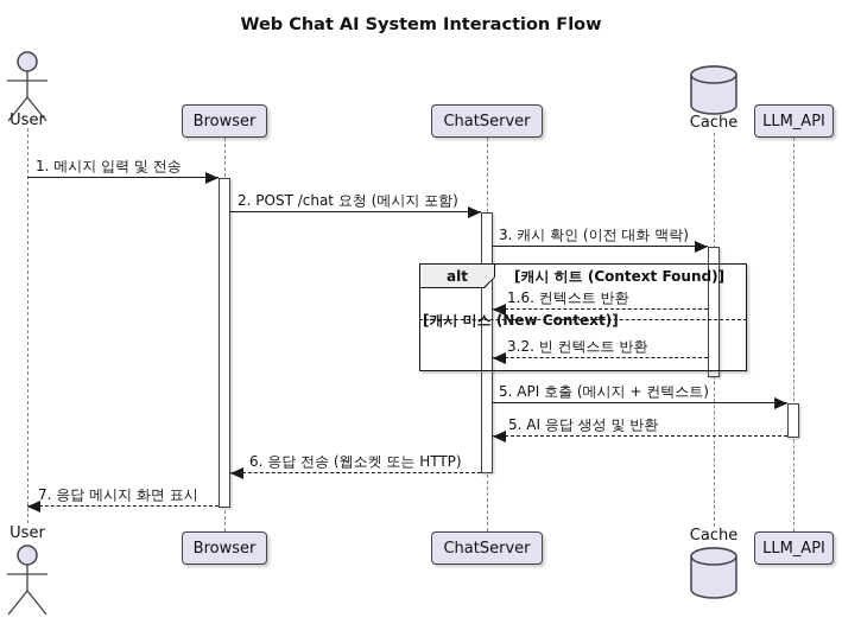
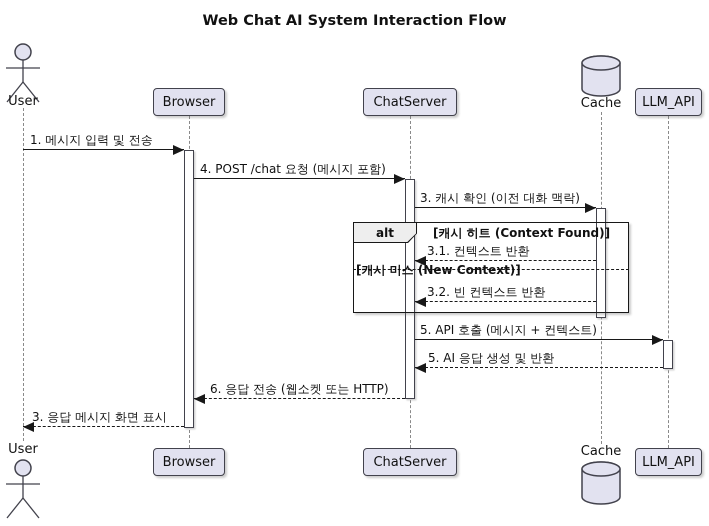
  Web Chat AI System Interaction Flow
  User
  Browser
  ChatServer
  Cache
  LLM_API
  1. 메시지 입력 및 전송
- 2. POST /chat 요청 (메시지 포함)
+ 4. POST /chat 요청 (메시지 포함)
  3. 캐시 확인 (이전 대화 맥락)
  alt
  [캐시 히트 (Context Found)]
  [캐시 미스 (New Context)]
- 1.6. 컨텍스트 반환
+ 3.1. 컨텍스트 반환
  3.2. 빈 컨텍스트 반환
  5. API 호출 (메시지 + 컨텍스트)
  5. AI 응답 생성 및 반환
  6. 응답 전송 (웹소켓 또는 HTTP)
- 7. 응답 메시지 화면 표시
+ 3. 응답 메시지 화면 표시
  User
  Browser
  ChatServer
  Cache
  LLM_API
